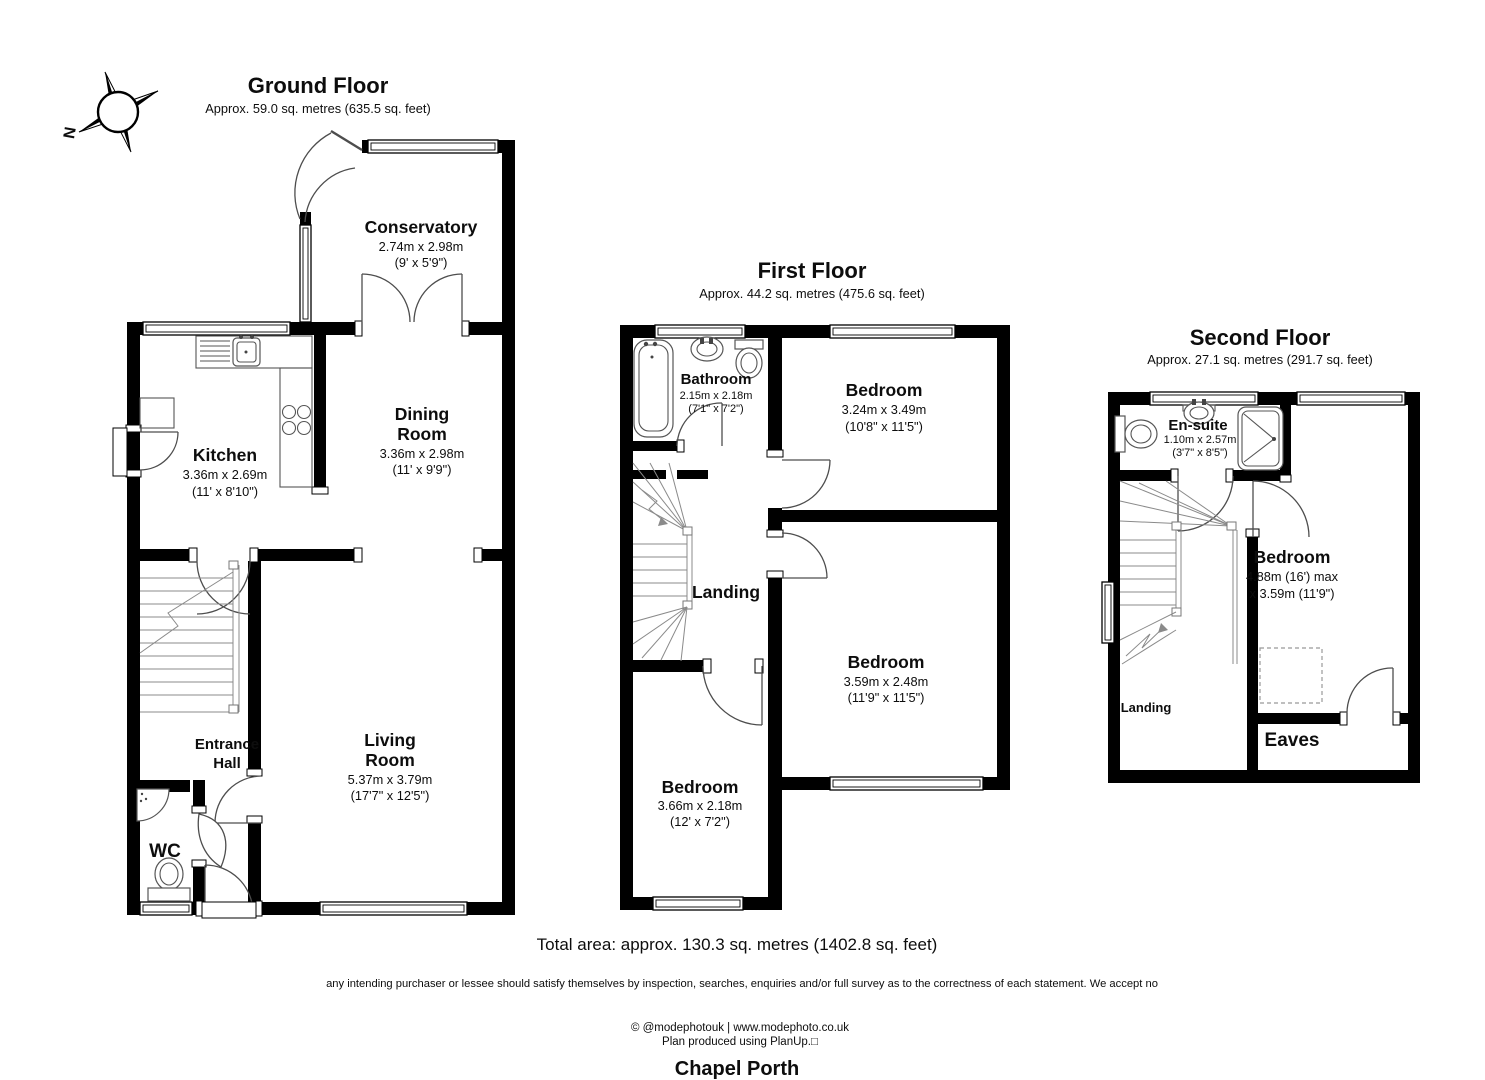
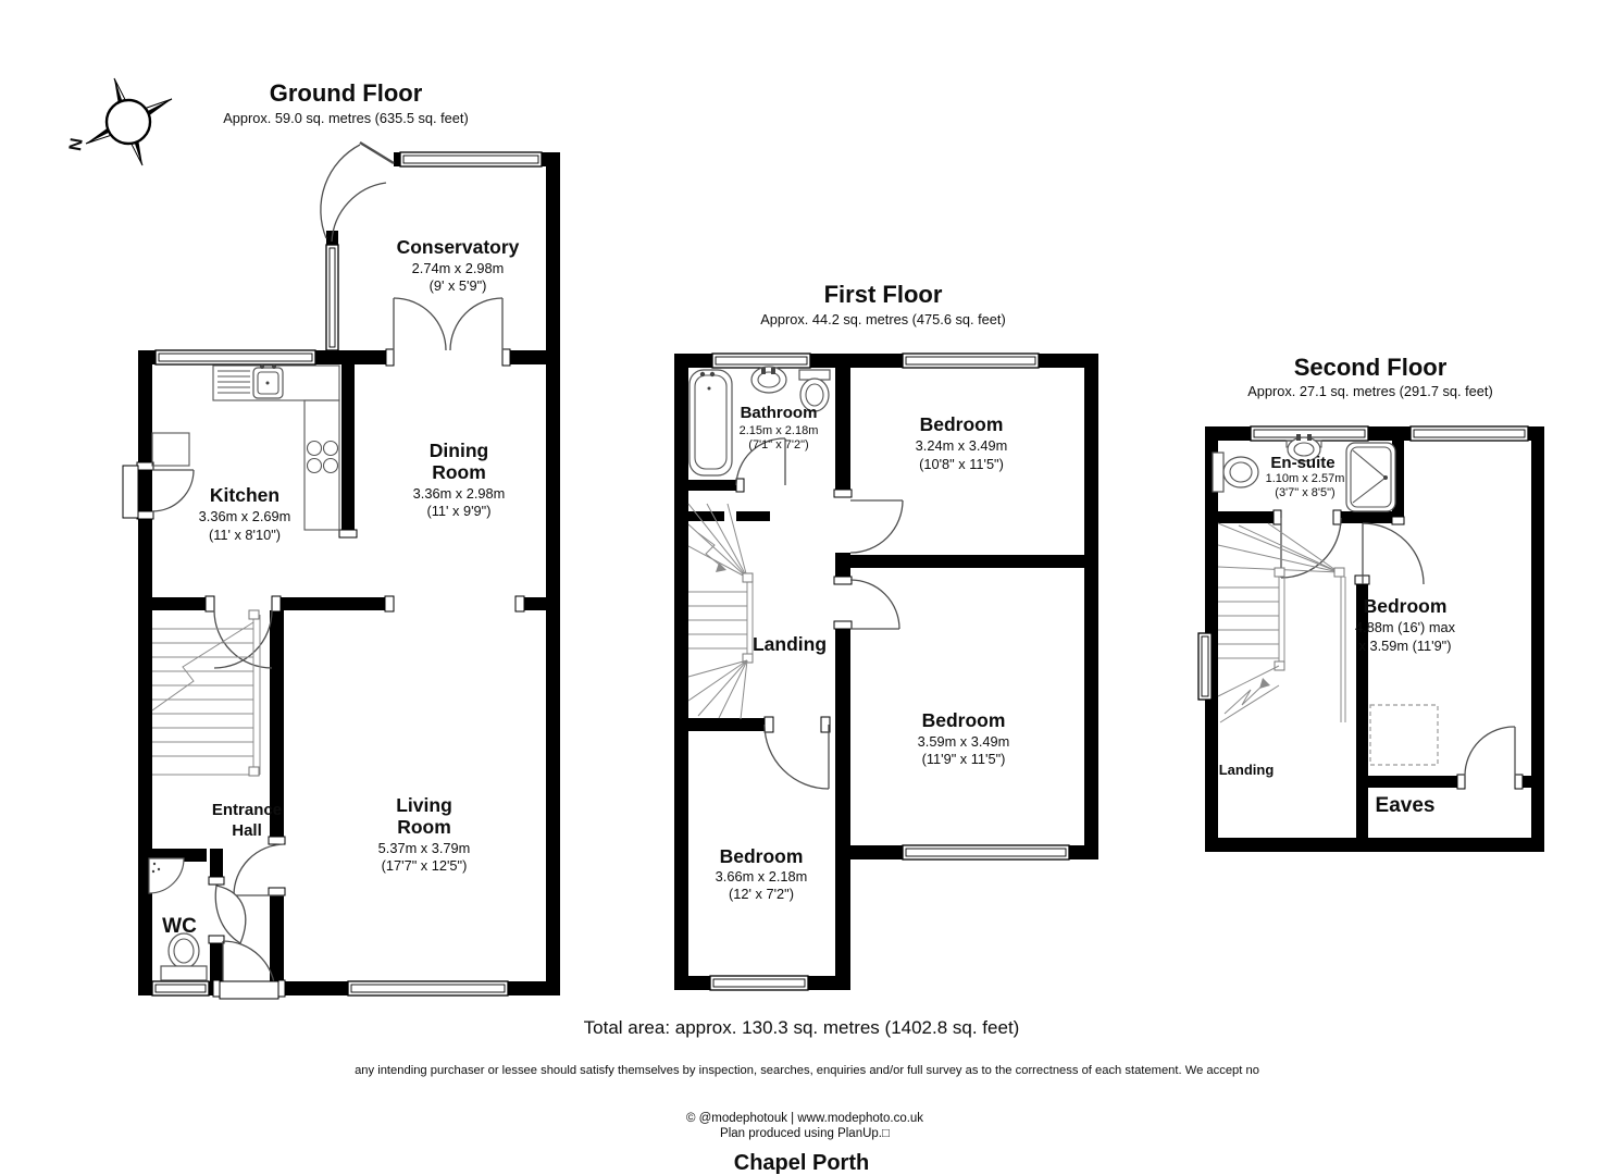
  Ground Floor
  Approx. 59.0 sq. metres (635.5 sq. feet)
  Conservatory
  2.74m x 2.98m
  (9' x 5'9")
  Kitchen
  3.36m x 2.69m
  (11' x 8'10")
  Dining
  Room
  3.36m x 2.98m
  (11' x 9'9")
  Living
  Room
  5.37m x 3.79m
  (17'7" x 12'5")
  Entrance
  Hall
  WC
  First Floor
  Approx. 44.2 sq. metres (475.6 sq. feet)
  Bathroom
  2.15m x 2.18m
  (7'1" x 7'2")
  Bedroom
  3.24m x 3.49m
  (10'8" x 11'5")
  Landing
  Bedroom
- 3.59m x 2.48m
+ 3.59m x 3.49m
  (11'9" x 11'5")
  Bedroom
  3.66m x 2.18m
  (12' x 7'2")
  Second Floor
  Approx. 27.1 sq. metres (291.7 sq. feet)
  En-suite
  1.10m x 2.57m
  (3'7" x 8'5")
  Bedroom
  4.88m (16') max
  x 3.59m (11'9")
  Landing
  Eaves
  Total area: approx. 130.3 sq. metres (1402.8 sq. feet)
  any intending purchaser or lessee should satisfy themselves by inspection, searches, enquiries and/or full survey as to the correctness of each statement. We accept no
  © @modephotouk | www.modephoto.co.uk
  Plan produced using PlanUp.□
  Chapel Porth
